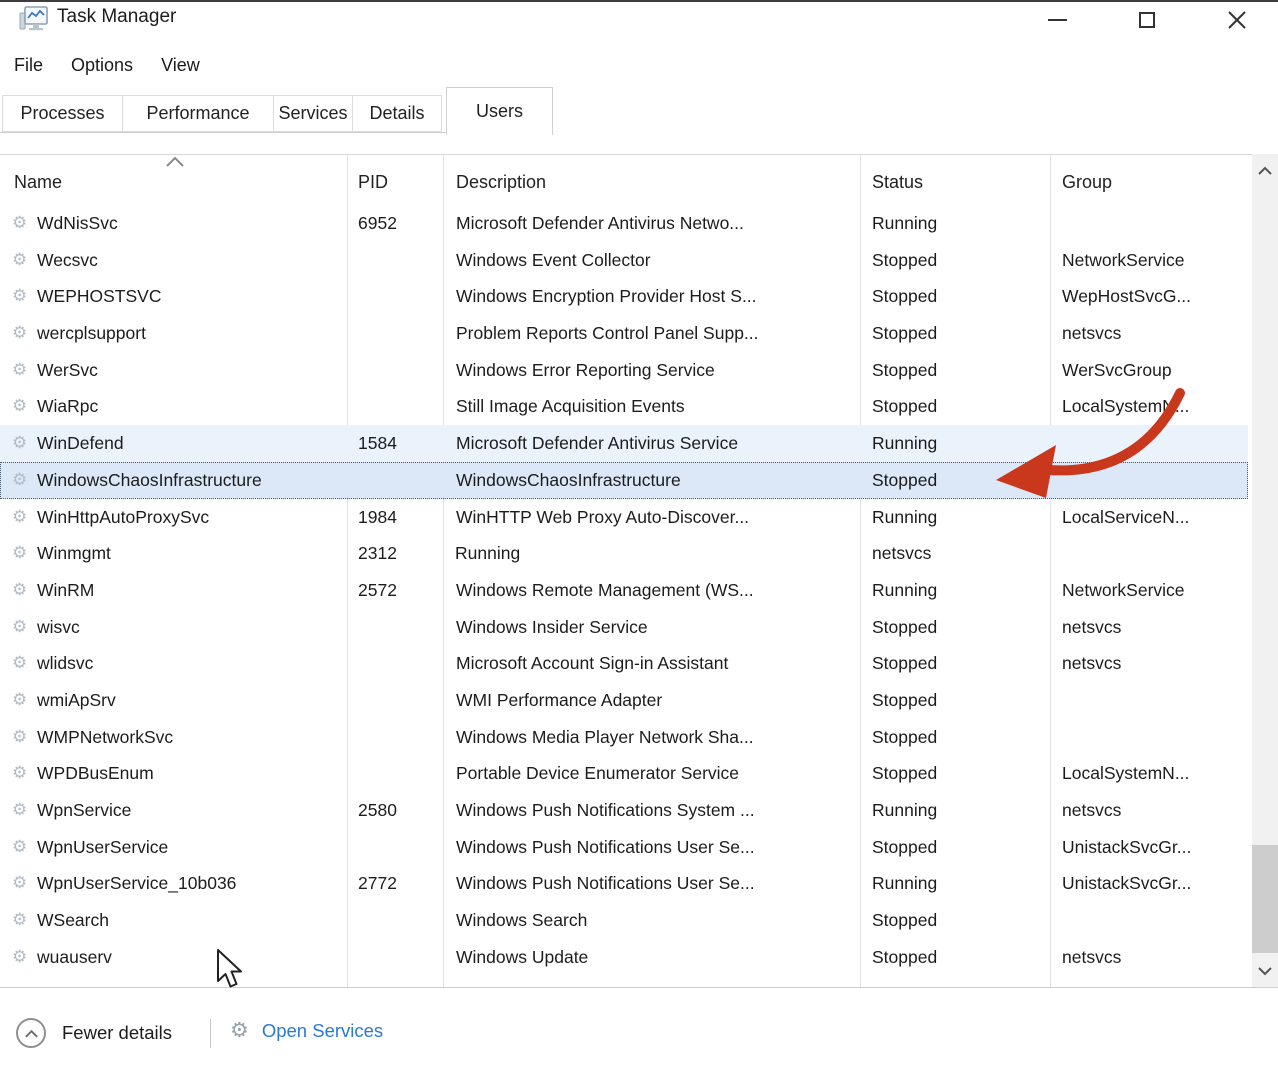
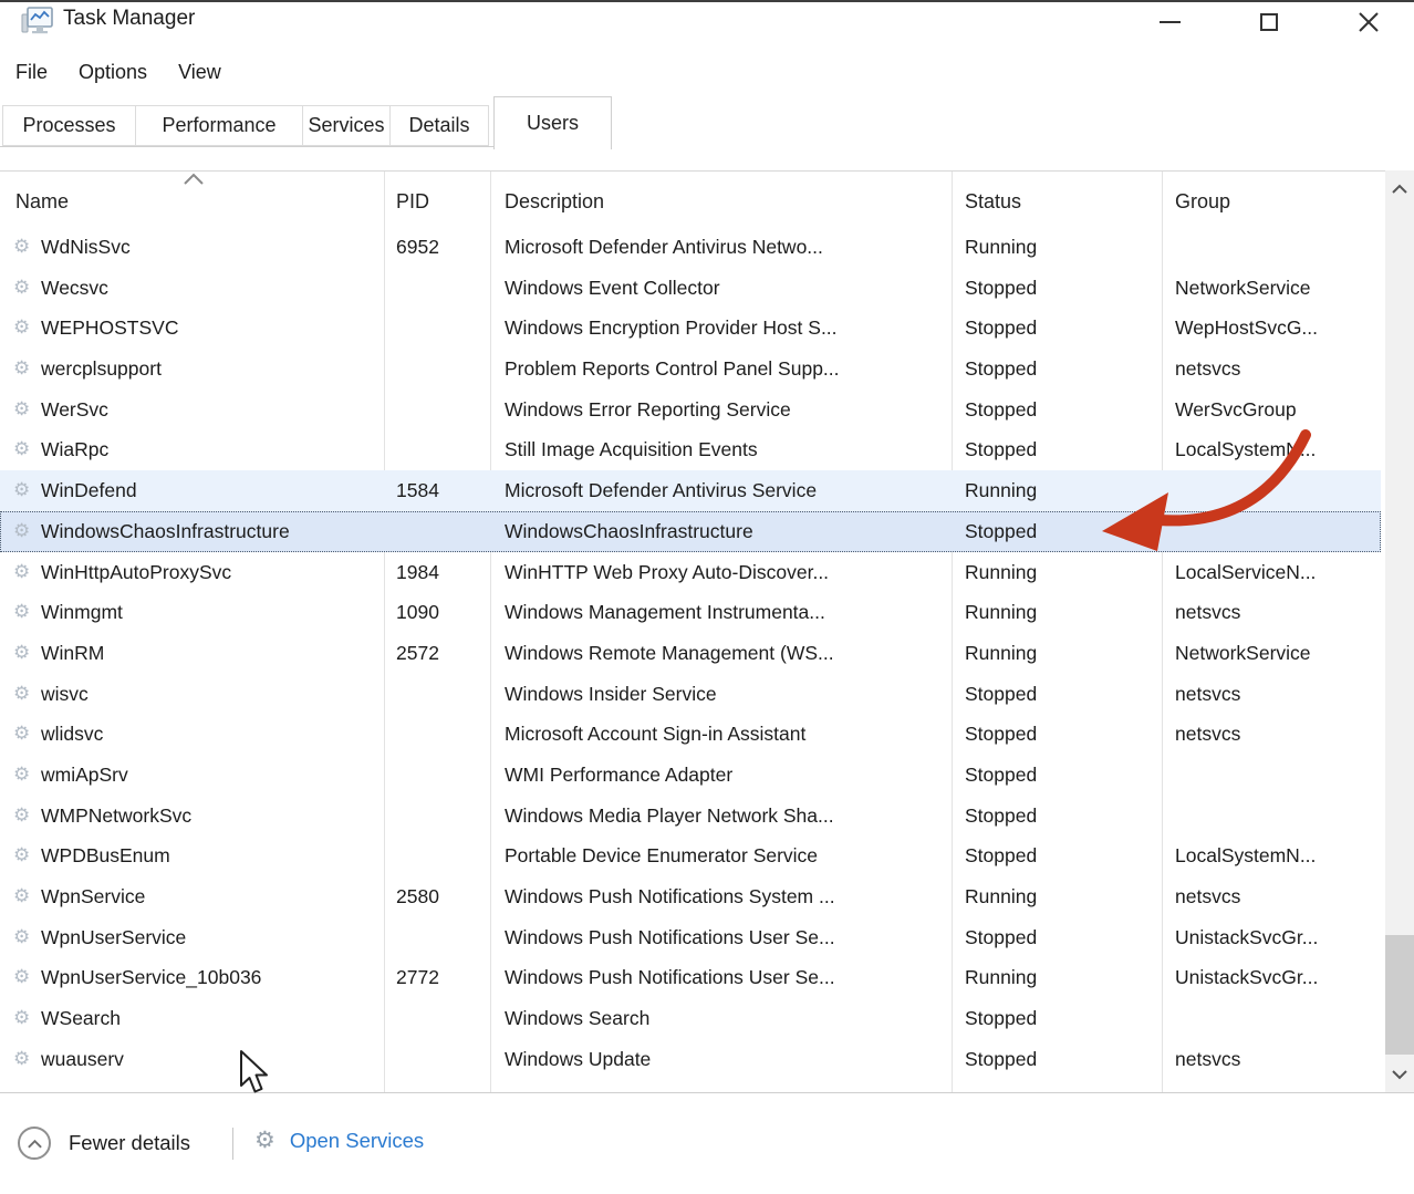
  Task Manager
  File
  Options
  View
  Processes
  Performance
  Services
  Details
  Users
  Name
  PID
  Description
  Status
  Group
  ⚙
  WdNisSvc
  6952
  Microsoft Defender Antivirus Netwo...
  Running
  ⚙
  Wecsvc
  Windows Event Collector
  Stopped
  NetworkService
  ⚙
  WEPHOSTSVC
  Windows Encryption Provider Host S...
  Stopped
  WepHostSvcG...
  ⚙
  wercplsupport
  Problem Reports Control Panel Supp...
  Stopped
  netsvcs
  ⚙
  WerSvc
  Windows Error Reporting Service
  Stopped
  WerSvcGroup
  ⚙
  WiaRpc
  Still Image Acquisition Events
  Stopped
  LocalSystem..
  ⚙
  WinDefend
  1584
  Microsoft Defender Antivirus Service
  Running
  ⚙
  WindowsChaosInfrastructure
  WindowsChaosInfrastructure
  Stopped
  ⚙
  WinHttpAutoProxySvc
  1984
  WinHTTP Web Proxy Auto-Discover...
  Running
  LocalServiceN...
  ⚙
  Winmgmt
- 2312
+ 1090
+ Windows Management Instrumenta...
  Running
  netsvcs
  ⚙
  WinRM
  2572
  Windows Remote Management (WS...
  Running
  NetworkService
  ⚙
  wisvc
  Windows Insider Service
  Stopped
  netsvcs
  ⚙
  wlidsvc
  Microsoft Account Sign-in Assistant
  Stopped
  netsvcs
  ⚙
  wmiApSrv
  WMI Performance Adapter
  Stopped
  ⚙
  WMPNetworkSvc
  Windows Media Player Network Sha...
  Stopped
  ⚙
  WPDBusEnum
  Portable Device Enumerator Service
  Stopped
  LocalSystemN...
  ⚙
  WpnService
  2580
  Windows Push Notifications System ...
  Running
  netsvcs
  ⚙
  WpnUserService
  Windows Push Notifications User Se...
  Stopped
  UnistackSvcGr...
  ⚙
  WpnUserService_10b036
  2772
  Windows Push Notifications User Se...
  Running
  UnistackSvcGr...
  ⚙
  WSearch
  Windows Search
  Stopped
  ⚙
  wuauserv
  Windows Update
  Stopped
  netsvcs
  Fewer details
  ⚙
  Open Services
